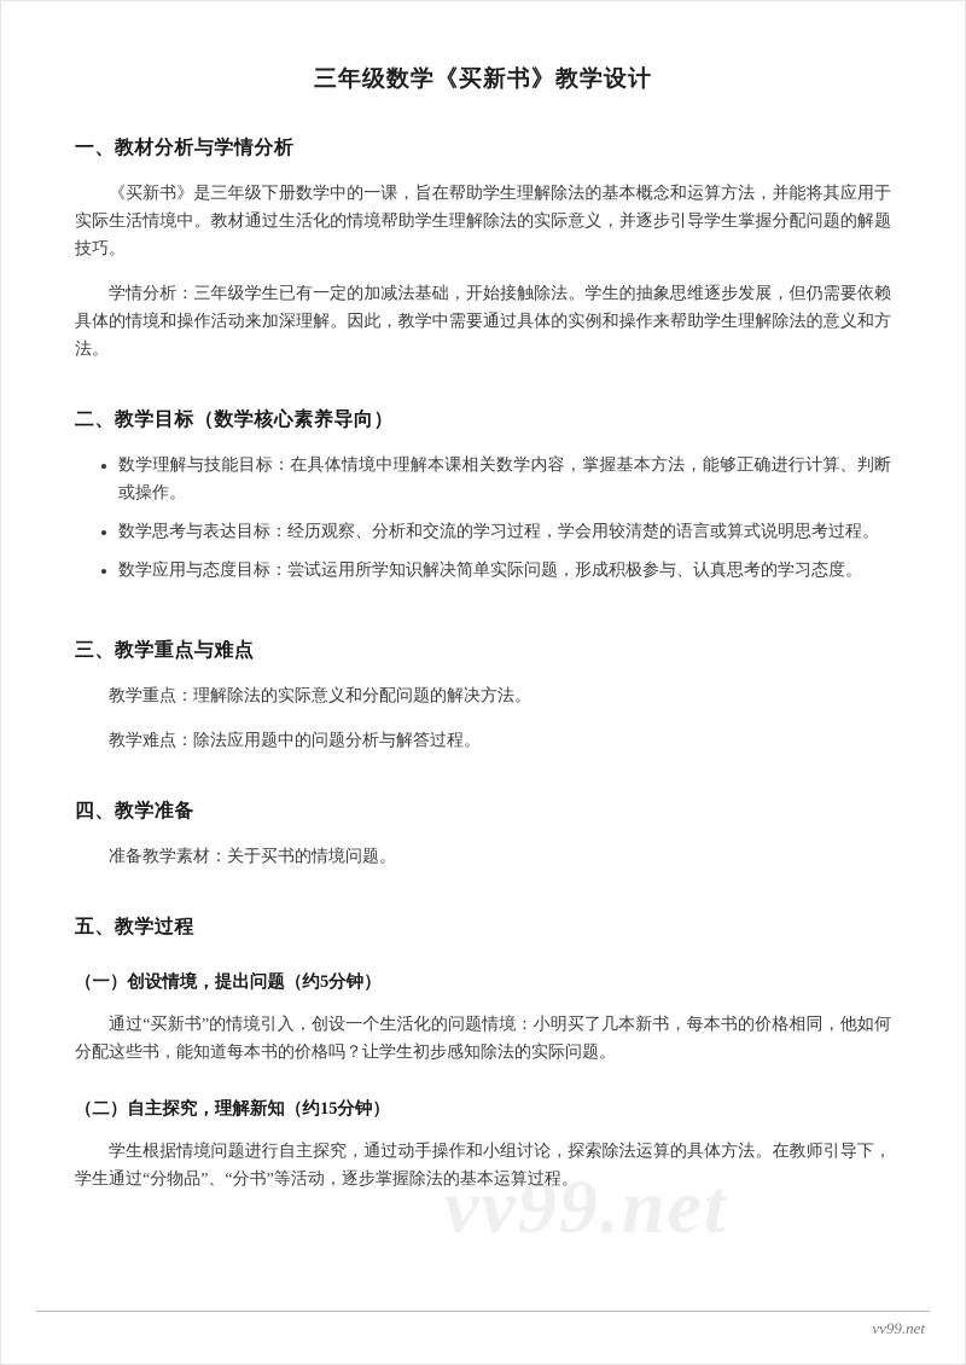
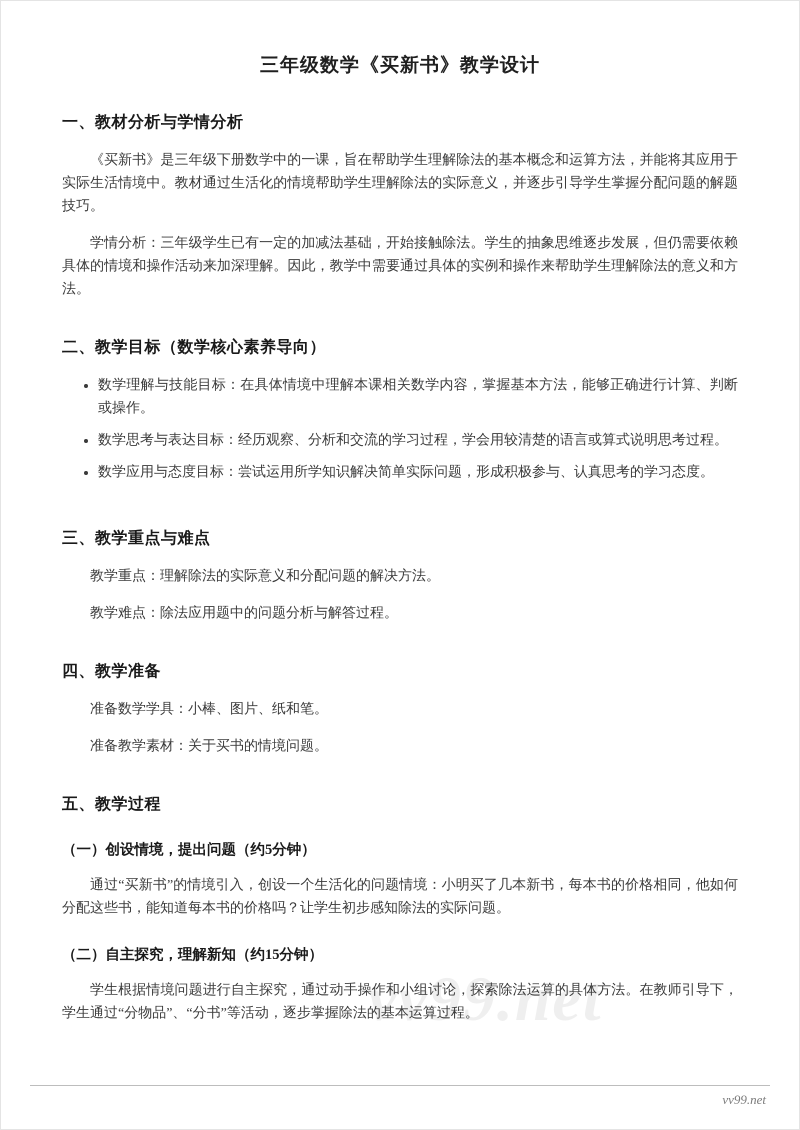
  vv99.net
  三年级数学《买新书》教学设计
  一、教材分析与学情分析
  《买新书》是三年级下册数学中的一课，旨在帮助学生理解除法的基本概念和运算方法，并能将其应用于实际生活情境中。教材通过生活化的情境帮助学生理解除法的实际意义，并逐步引导学生掌握分配问题的解题技巧。
  学情分析：三年级学生已有一定的加减法基础，开始接触除法。学生的抽象思维逐步发展，但仍需要依赖具体的情境和操作活动来加深理解。因此，教学中需要通过具体的实例和操作来帮助学生理解除法的意义和方法。
  二、教学目标（数学核心素养导向）
  数学理解与技能目标：在具体情境中理解本课相关数学内容，掌握基本方法，能够正确进行计算、判断或操作。
  数学思考与表达目标：经历观察、分析和交流的学习过程，学会用较清楚的语言或算式说明思考过程。
  数学应用与态度目标：尝试运用所学知识解决简单实际问题，形成积极参与、认真思考的学习态度。
  三、教学重点与难点
  教学重点：理解除法的实际意义和分配问题的解决方法。
  教学难点：除法应用题中的问题分析与解答过程。
  四、教学准备
+ 准备数学学具：小棒、图片、纸和笔。
  准备教学素材：关于买书的情境问题。
  五、教学过程
  （一）创设情境，提出问题（约5分钟）
  通过“买新书”的情境引入，创设一个生活化的问题情境：小明买了几本新书，每本书的价格相同，他如何分配这些书，能知道每本书的价格吗？让学生初步感知除法的实际问题。
  （二）自主探究，理解新知（约15分钟）
  学生根据情境问题进行自主探究，通过动手操作和小组讨论，探索除法运算的具体方法。在教师引导下，学生通过“分物品”、“分书”等活动，逐步掌握除法的基本运算过程。
  vv99.net
